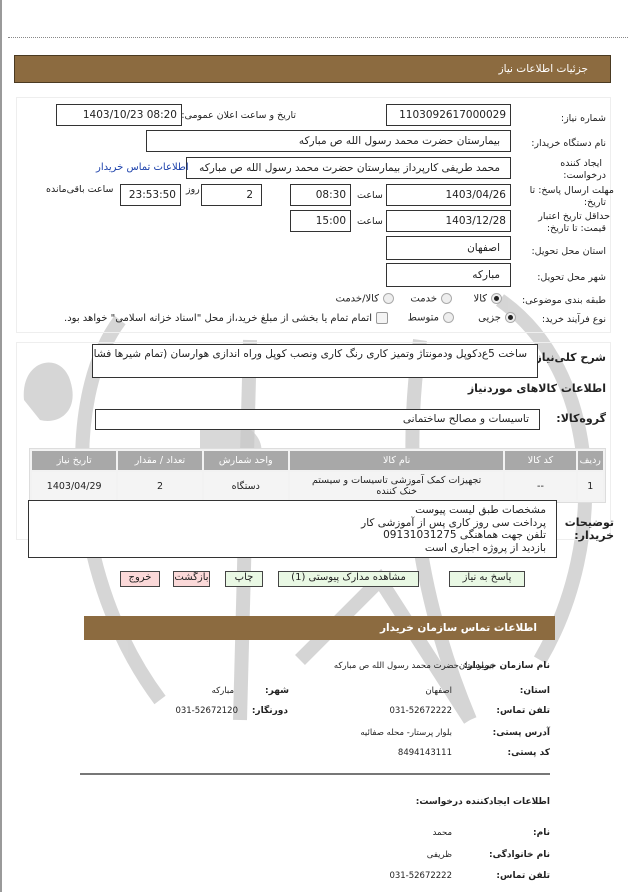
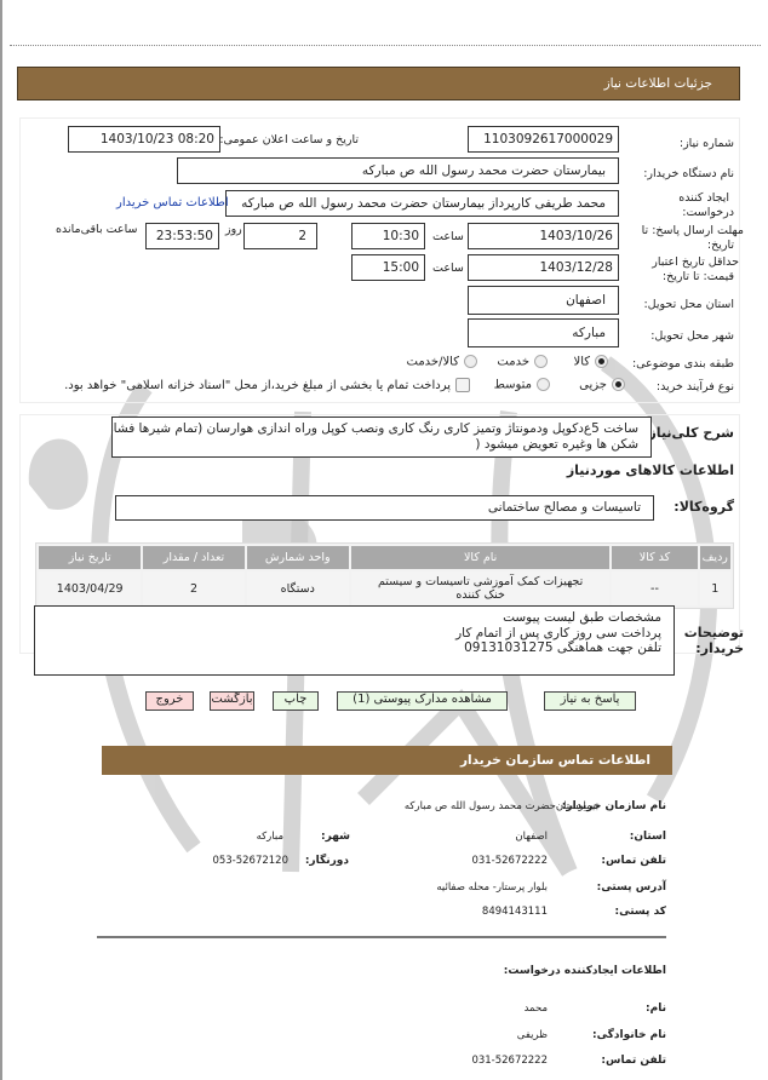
  جزئیات اطلاعات نیاز
  شماره نیاز:
  1103092617000029
  تاریخ و ساعت اعلان عمومی:
  1403/10/23 08:20
  نام دستگاه خریدار:
  بیمارستان حضرت محمد رسول الله ص مبارکه
  ایجاد کننده
  درخواست:
  محمد طریفی کارپرداز بیمارستان حضرت محمد رسول الله ص مبارکه
  اطلاعات تماس خریدار
  مهلت ارسال پاسخ: تا
  تاریخ:
- 1403/04/26
+ 1403/10/26
  ساعت
- 08:30
+ 10:30
  2
  روز
  23:53:50
  ساعت باقی‌مانده
  حداقل تاریخ اعتبار
  قیمت: تا تاریخ:
  1403/12/28
  ساعت
  15:00
  استان محل تحویل:
  اصفهان
  شهر محل تحویل:
  مبارکه
  طبقه بندی موضوعی:
  کالا
  خدمت
  کالا/خدمت
  نوع فرآیند خرید:
  جزیی
  متوسط
- اتمام تمام یا بخشی از مبلغ خرید،از محل "اسناد خزانه اسلامی" خواهد بود.
+ پرداخت تمام یا بخشی از مبلغ خرید،از محل "اسناد خزانه اسلامی" خواهد بود.
  شرح کلی‌نیاز
  ساخت 5ع‌دکوپل ودمونتاژ وتمیز کاری رنگ کاری ونصب کوپل وراه اندازی هوارسان (تمام شیرها فشا
+ شکن ها وغیره تعویض میشود (
  اطلاعات کالاهای موردنیاز
  گروه‌کالا:
  تاسیسات و مصالح ساختمانی
  ردیف	کد کالا	نام کالا	واحد شمارش	تعداد / مقدار	تاریخ نیاز
  1	--	تجهیزات کمک آموزشی تاسیسات و سیستم خنک کننده	دستگاه	2	1403/04/29
  توضیحات
  خریدار:
  مشخصات طبق لیست پیوست
- پرداخت سی روز کاری پس از آموزشی کار
+ پرداخت سی روز کاری پس از اتمام کار
  تلفن جهت هماهنگی 09131031275
- بازدید از پروژه اجباری است
  پاسخ به نیاز
  مشاهده مدارک پیوستی (1)
  چاپ
  بازگشت
  خروج
  اطلاعات تماس سازمان خریدار
  نام سازمان خریدار:
  بیمارستان‌حضرت محمد رسول الله ص مبارکه
  استان:
  اصفهان
  شهر:
  مبارکه
  تلفن تماس:
  031-52672222
  دورنگار:
- 031-52672120
+ 053-52672120
  آدرس پستی:
  بلوار پرستار- محله صفائیه
  کد پستی:
  8494143111
  اطلاعات ایجادکننده درخواست:
  نام:
  محمد
  نام خانوادگی:
  ظریفی
  تلفن تماس:
  031-52672222
